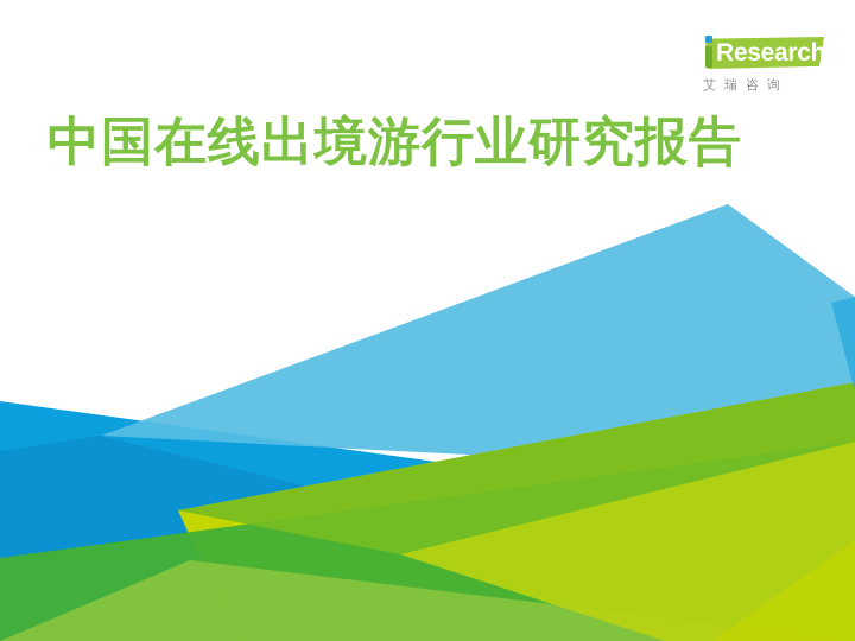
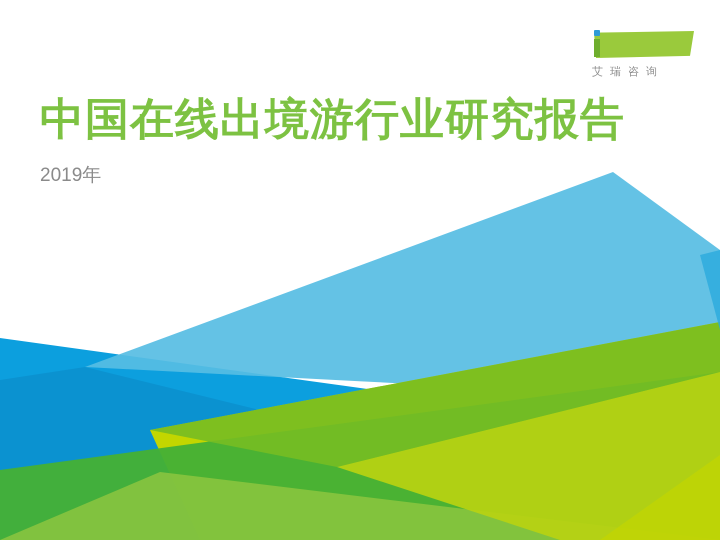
- Research
  艾瑞咨询
  中国在线出境游行业研究报告
+ 2019年
